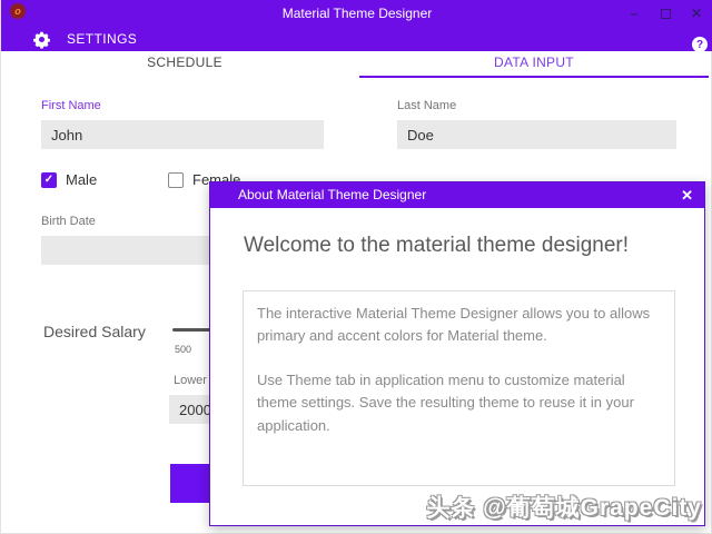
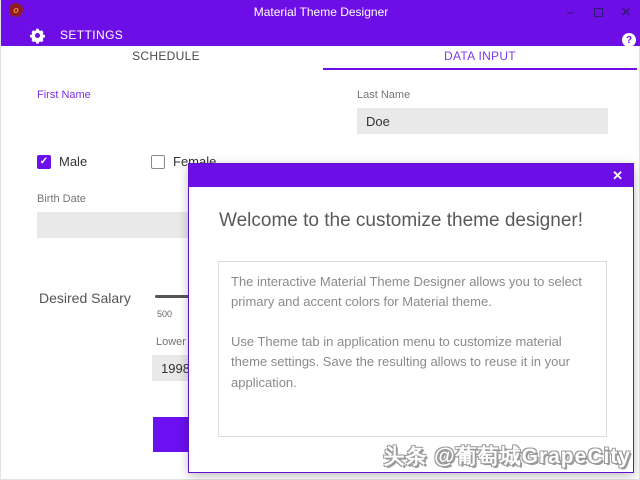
  o
  Material Theme Designer
  –
  ✕
  SETTINGS
  ?
  SCHEDULE
  DATA INPUT
  First Name
- John
  Last Name
  Doe
  ✓
  Male
  Female
  Birth Date
  Desired Salary
  500
  Lower
- 2000
+ 1998
- About Material Theme Designer
  ✕
- Welcome to the material theme designer!
+ Welcome to the customize theme designer!
- The interactive Material Theme Designer allows you to allows primary and accent colors for Material theme.
+ The interactive Material Theme Designer allows you to select primary and accent colors for Material theme.
- Use Theme tab in application menu to customize material theme settings. Save the resulting theme to reuse it in your application.
+ Use Theme tab in application menu to customize material theme settings. Save the resulting allows to reuse it in your application.
  头条 @葡萄城GrapeCity
